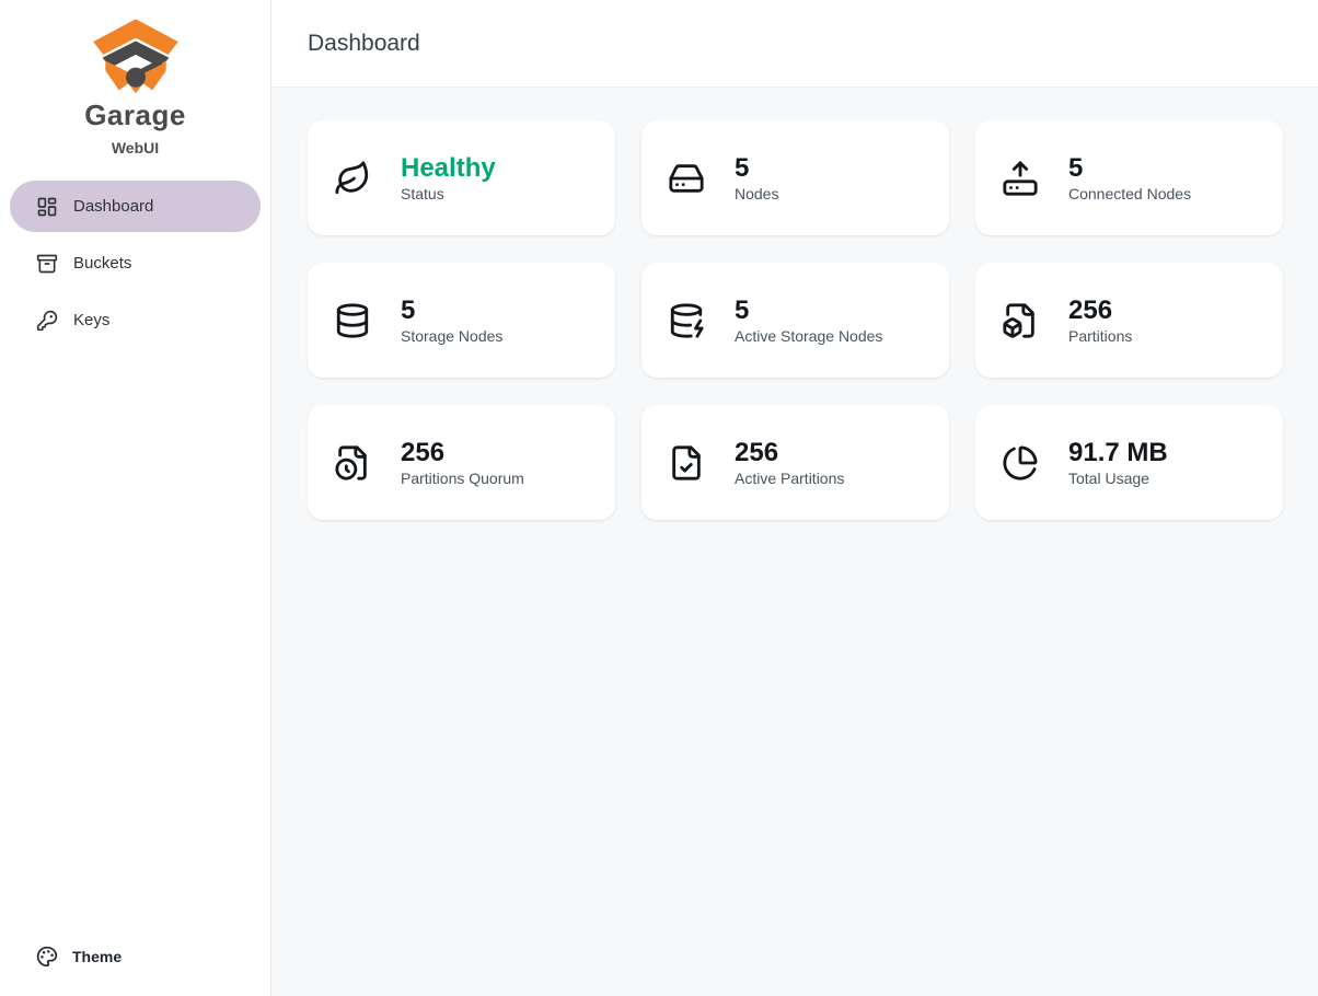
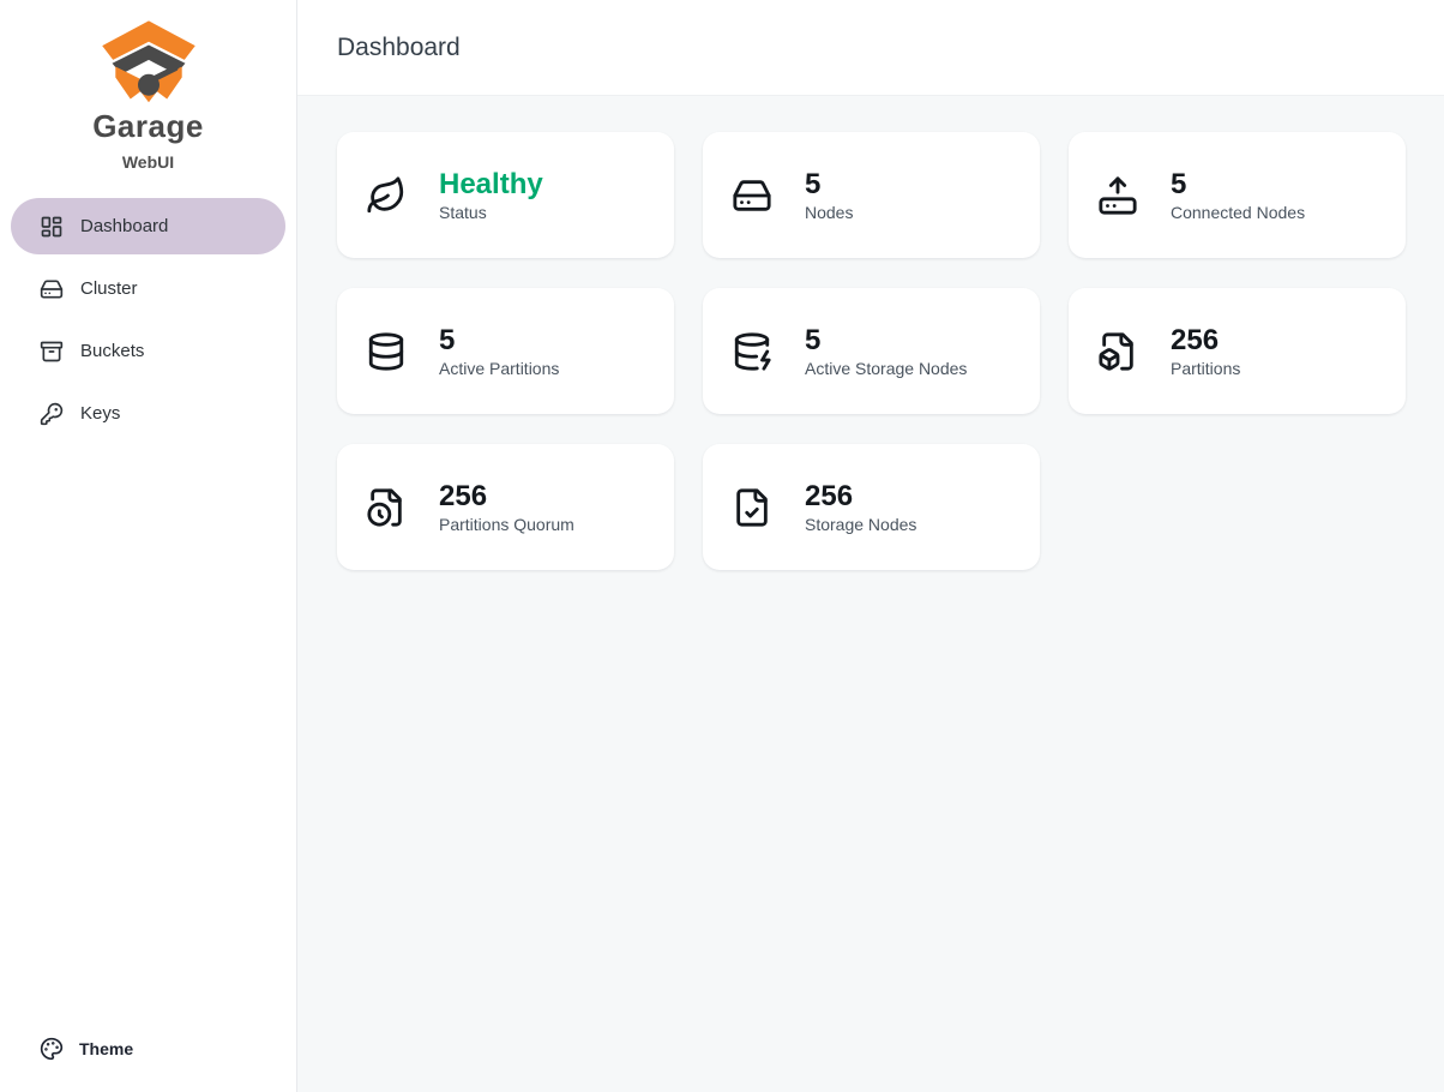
  Garage
  WebUI
  Dashboard
+ Cluster
  Buckets
  Keys
  Theme
  Dashboard
  Healthy
  Status
  5
  Nodes
  5
  Connected Nodes
  5
- Storage Nodes
+ Active Partitions
  5
  Active Storage Nodes
  256
  Partitions
  256
  Partitions Quorum
  256
- Active Partitions
+ Storage Nodes
- 91.7 MB
- Total Usage
